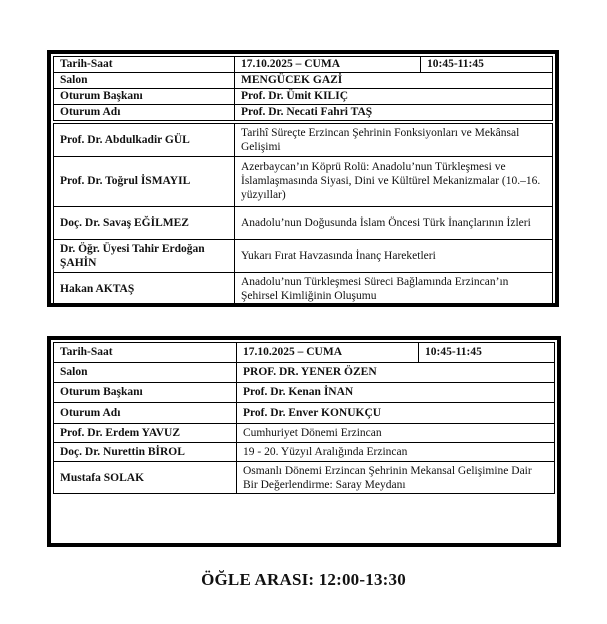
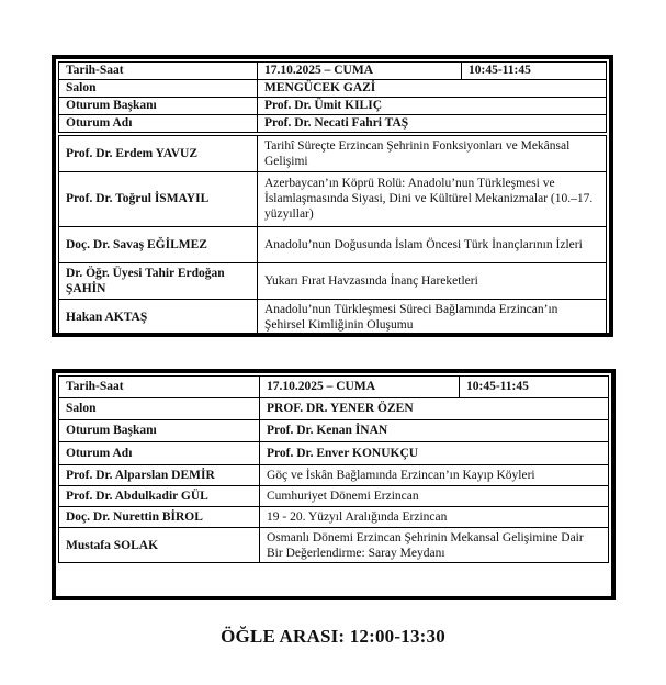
  Tarih-Saat	17.10.2025 – CUMA	10:45-11:45
  Salon	MENGÜCEK GAZİ
  Oturum Başkanı	Prof. Dr. Ümit KILIÇ
  Oturum Adı	Prof. Dr. Necati Fahri TAŞ
- Prof. Dr. Abdulkadir GÜL	Tarihî Süreçte Erzincan Şehrinin Fonksiyonları ve Mekânsal Gelişimi
+ Prof. Dr. Erdem YAVUZ	Tarihî Süreçte Erzincan Şehrinin Fonksiyonları ve Mekânsal Gelişimi
- Prof. Dr. Toğrul İSMAYIL	Azerbaycan’ın Köprü Rolü: Anadolu’nun Türkleşmesi ve İslamlaşmasında Siyasi, Dini ve Kültürel Mekanizmalar (10.–16. yüzyıllar)
+ Prof. Dr. Toğrul İSMAYIL	Azerbaycan’ın Köprü Rolü: Anadolu’nun Türkleşmesi ve İslamlaşmasında Siyasi, Dini ve Kültürel Mekanizmalar (10.–17. yüzyıllar)
  Doç. Dr. Savaş EĞİLMEZ	Anadolu’nun Doğusunda İslam Öncesi Türk İnançlarının İzleri
  Dr. Öğr. Üyesi Tahir Erdoğan ŞAHİN	Yukarı Fırat Havzasında İnanç Hareketleri
  Hakan AKTAŞ	Anadolu’nun Türkleşmesi Süreci Bağlamında Erzincan’ın Şehirsel Kimliğinin Oluşumu
  Tarih-Saat	17.10.2025 – CUMA	10:45-11:45
  Salon	PROF. DR. YENER ÖZEN
  Oturum Başkanı	Prof. Dr. Kenan İNAN
  Oturum Adı	Prof. Dr. Enver KONUKÇU
+ Prof. Dr. Alparslan DEMİR	Göç ve İskân Bağlamında Erzincan’ın Kayıp Köyleri
- Prof. Dr. Erdem YAVUZ	Cumhuriyet Dönemi Erzincan
+ Prof. Dr. Abdulkadir GÜL	Cumhuriyet Dönemi Erzincan
  Doç. Dr. Nurettin BİROL	19 - 20. Yüzyıl Aralığında Erzincan
  Mustafa SOLAK	Osmanlı Dönemi Erzincan Şehrinin Mekansal Gelişimine Dair Bir Değerlendirme: Saray Meydanı
  ÖĞLE ARASI: 12:00-13:30
